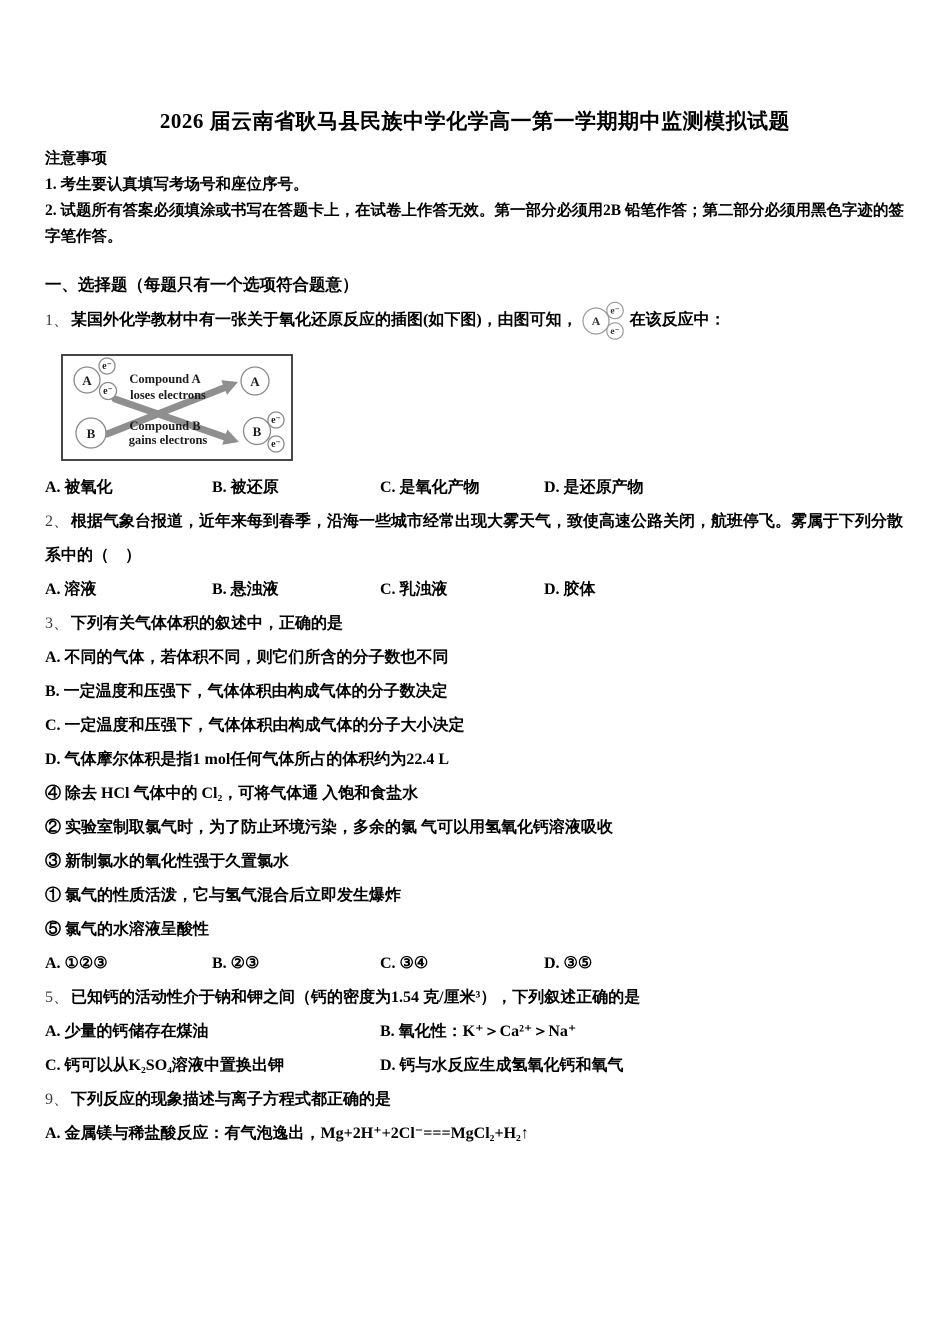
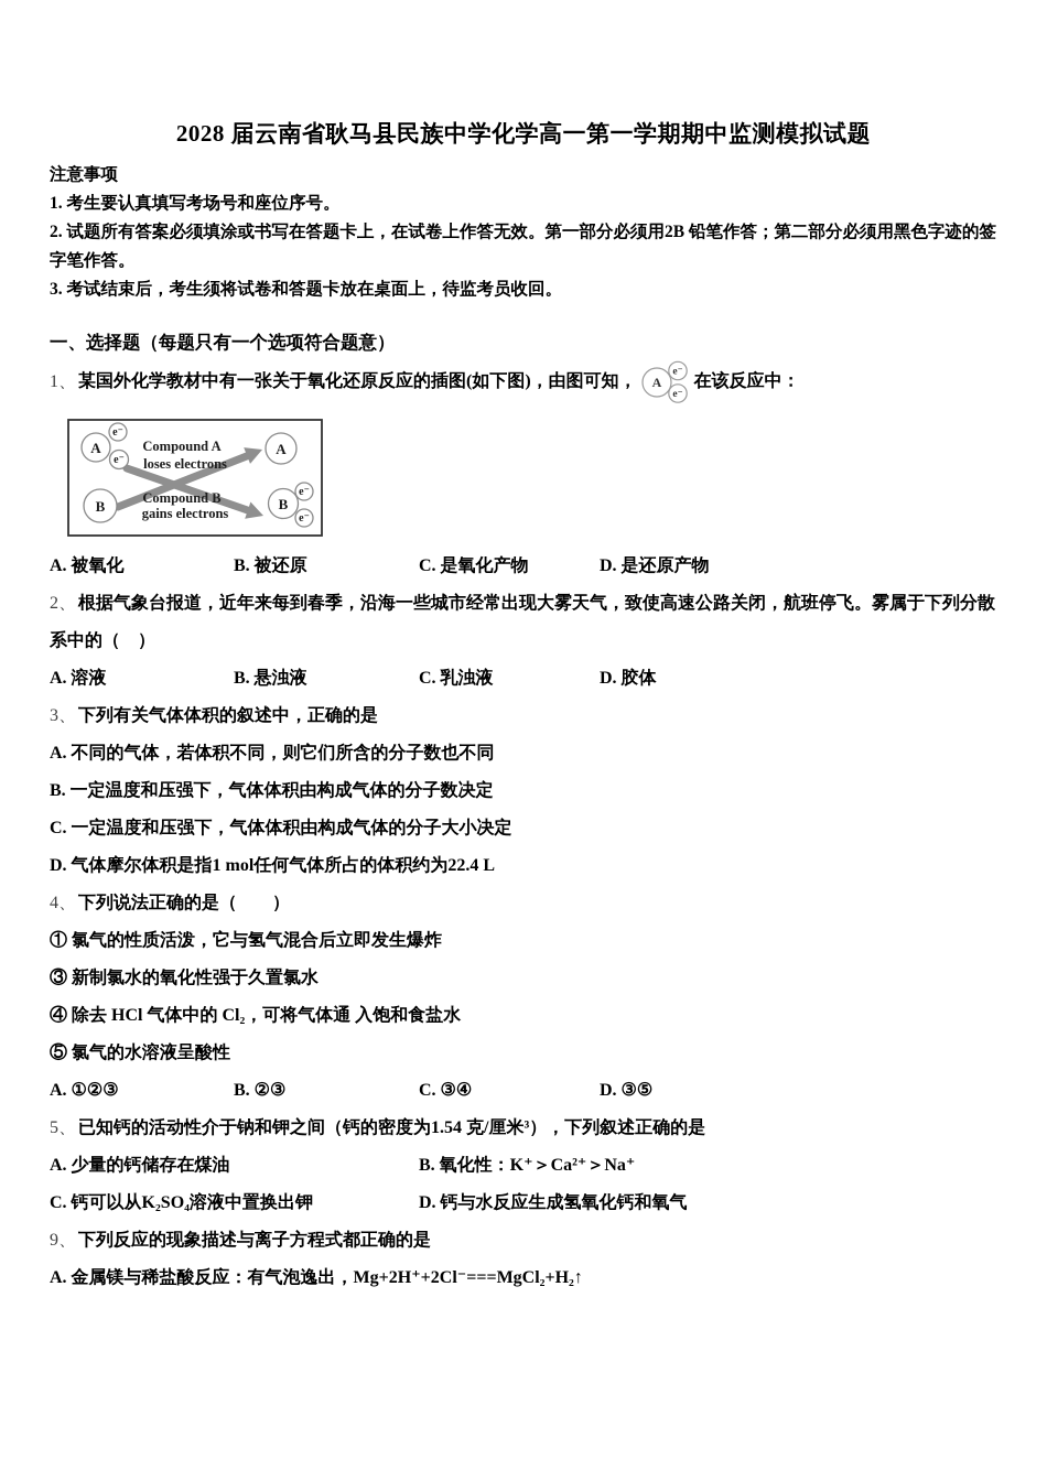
- 2026 届云南省耿马县民族中学化学高一第一学期期中监测模拟试题
+ 2028 届云南省耿马县民族中学化学高一第一学期期中监测模拟试题
  注意事项
  1. 考生要认真填写考场号和座位序号。
  2. 试题所有答案必须填涂或书写在答题卡上，在试卷上作答无效。第一部分必须用2B 铅笔作答；第二部分必须用黑色字迹的签字笔作答。
+ 3. 考试结束后，考生须将试卷和答题卡放在桌面上，待监考员收回。
  一、选择题（每题只有一个选项符合题意）
  1、某国外化学教材中有一张关于氧化还原反应的插图(如下图)，由图可知，
  A
  e⁻
  e⁻
  在该反应中：
  A
  e⁻
  e⁻
  B
  A
  B
  e⁻
  e⁻
  Compound A
  loses electrons
  Compound B
  gains electrons
  A. 被氧化 B. 被还原 C. 是氧化产物 D. 是还原产物
  2、根据气象台报道，近年来每到春季，沿海一些城市经常出现大雾天气，致使高速公路关闭，航班停飞。雾属于下列分散系中的（ ）
  A. 溶液 B. 悬浊液 C. 乳浊液 D. 胶体
  3、下列有关气体体积的叙述中，正确的是
  A. 不同的气体，若体积不同，则它们所含的分子数也不同
  B. 一定温度和压强下，气体体积由构成气体的分子数决定
  C. 一定温度和压强下，气体体积由构成气体的分子大小决定
  D. 气体摩尔体积是指1 mol任何气体所占的体积约为22.4 L
+ 4、下列说法正确的是（ ）
- ④ 除去 HCl 气体中的 Cl₂，可将气体通 入饱和食盐水
+ ① 氯气的性质活泼，它与氢气混合后立即发生爆炸
- ② 实验室制取氯气时，为了防止环境污染，多余的氯 气可以用氢氧化钙溶液吸收
  ③ 新制氯水的氧化性强于久置氯水
- ① 氯气的性质活泼，它与氢气混合后立即发生爆炸
+ ④ 除去 HCl 气体中的 Cl₂，可将气体通 入饱和食盐水
  ⑤ 氯气的水溶液呈酸性
  A. ①②③ B. ②③ C. ③④ D. ③⑤
  5、已知钙的活动性介于钠和钾之间（钙的密度为1.54 克/厘米³），下列叙述正确的是
  A. 少量的钙储存在煤油 B. 氧化性：K⁺＞Ca²⁺＞Na⁺
  C. 钙可以从K₂SO₄溶液中置换出钾 D. 钙与水反应生成氢氧化钙和氧气
  9、下列反应的现象描述与离子方程式都正确的是
  A. 金属镁与稀盐酸反应：有气泡逸出，Mg+2H⁺+2Cl⁻===MgCl₂+H₂↑
